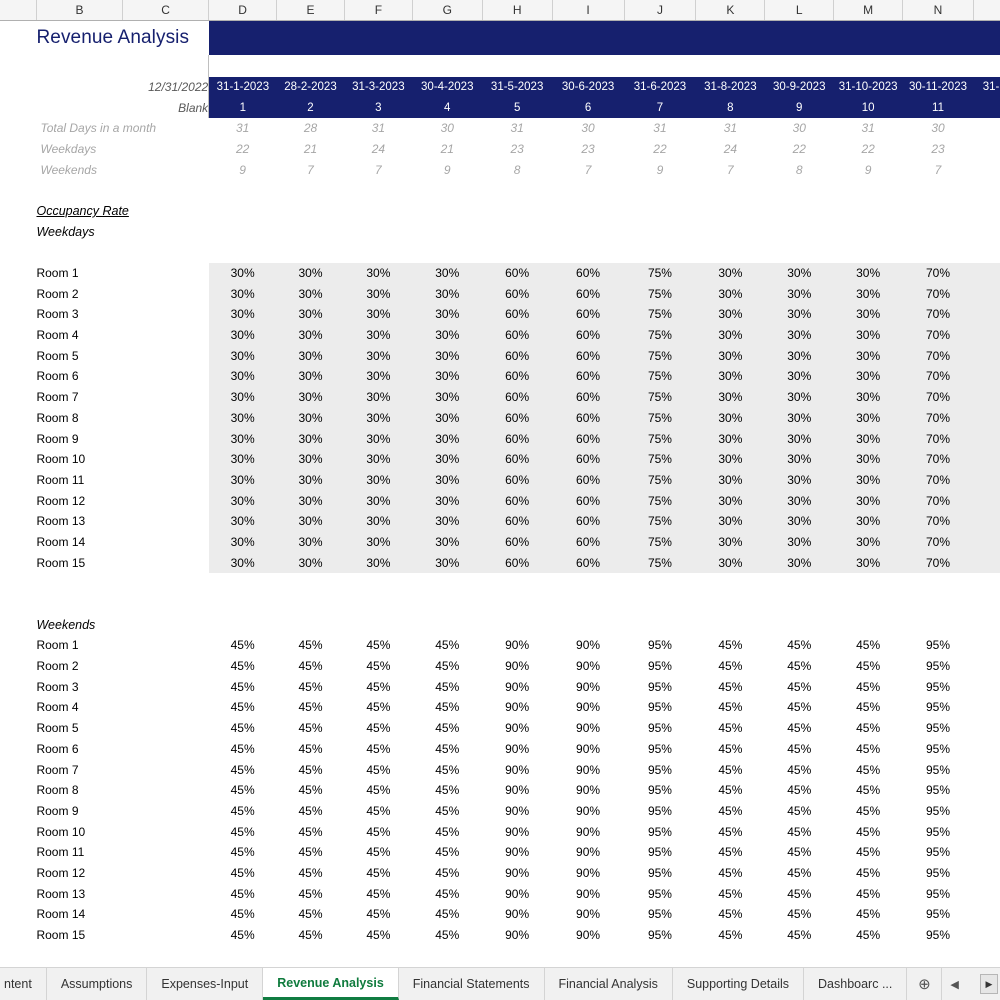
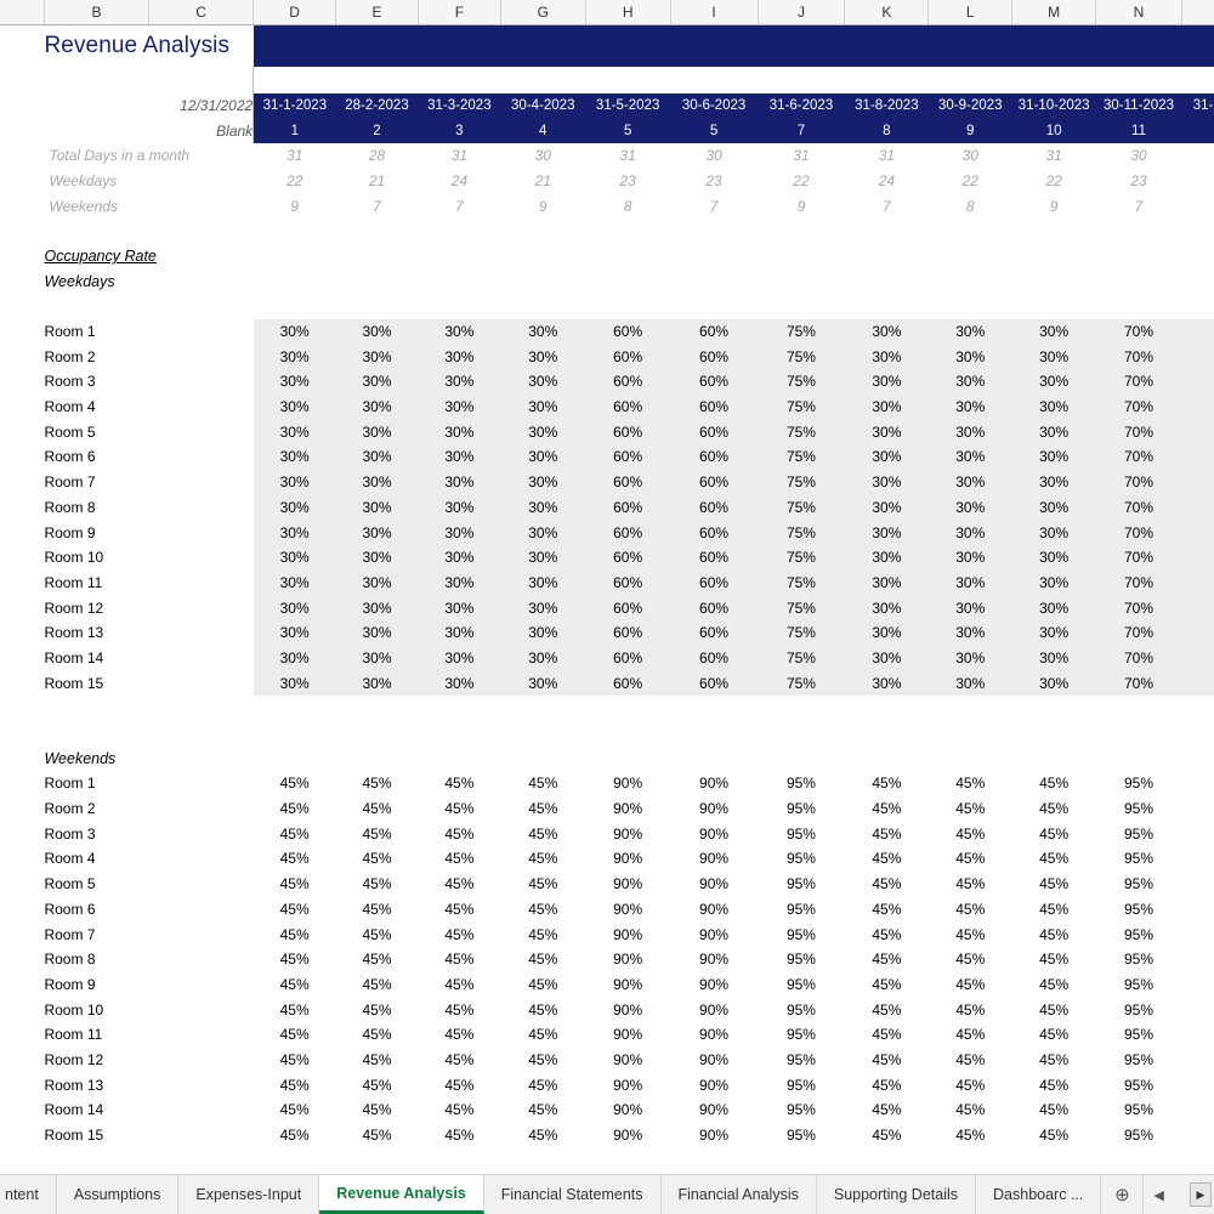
  	B	C	D	E	F	G	H	I	J	K	L	M	N
  	Revenue Analysis
  		12/31/2022	31-1-2023	28-2-2023	31-3-2023	30-4-2023	31-5-2023	30-6-2023	31-6-2023	31-8-2023	30-9-2023	31-10-2023	30-11-2023	31-
- 		Blank	1	2	3	4	5	6	7	8	9	10	11
+ 		Blank	1	2	3	4	5	5	7	8	9	10	11
  	Total Days in a month	31	28	31	30	31	30	31	31	30	31	30
  	Weekdays	22	21	24	21	23	23	22	24	22	22	23
  	Weekends	9	7	7	9	8	7	9	7	8	9	7
  	Occupancy Rate
  	Weekdays
  	Room 1	30%	30%	30%	30%	60%	60%	75%	30%	30%	30%	70%
  	Room 2	30%	30%	30%	30%	60%	60%	75%	30%	30%	30%	70%
  	Room 3	30%	30%	30%	30%	60%	60%	75%	30%	30%	30%	70%
  	Room 4	30%	30%	30%	30%	60%	60%	75%	30%	30%	30%	70%
  	Room 5	30%	30%	30%	30%	60%	60%	75%	30%	30%	30%	70%
  	Room 6	30%	30%	30%	30%	60%	60%	75%	30%	30%	30%	70%
  	Room 7	30%	30%	30%	30%	60%	60%	75%	30%	30%	30%	70%
  	Room 8	30%	30%	30%	30%	60%	60%	75%	30%	30%	30%	70%
  	Room 9	30%	30%	30%	30%	60%	60%	75%	30%	30%	30%	70%
  	Room 10	30%	30%	30%	30%	60%	60%	75%	30%	30%	30%	70%
  	Room 11	30%	30%	30%	30%	60%	60%	75%	30%	30%	30%	70%
  	Room 12	30%	30%	30%	30%	60%	60%	75%	30%	30%	30%	70%
  	Room 13	30%	30%	30%	30%	60%	60%	75%	30%	30%	30%	70%
  	Room 14	30%	30%	30%	30%	60%	60%	75%	30%	30%	30%	70%
  	Room 15	30%	30%	30%	30%	60%	60%	75%	30%	30%	30%	70%
  	Weekends
  	Room 1	45%	45%	45%	45%	90%	90%	95%	45%	45%	45%	95%
  	Room 2	45%	45%	45%	45%	90%	90%	95%	45%	45%	45%	95%
  	Room 3	45%	45%	45%	45%	90%	90%	95%	45%	45%	45%	95%
  	Room 4	45%	45%	45%	45%	90%	90%	95%	45%	45%	45%	95%
  	Room 5	45%	45%	45%	45%	90%	90%	95%	45%	45%	45%	95%
  	Room 6	45%	45%	45%	45%	90%	90%	95%	45%	45%	45%	95%
  	Room 7	45%	45%	45%	45%	90%	90%	95%	45%	45%	45%	95%
  	Room 8	45%	45%	45%	45%	90%	90%	95%	45%	45%	45%	95%
  	Room 9	45%	45%	45%	45%	90%	90%	95%	45%	45%	45%	95%
  	Room 10	45%	45%	45%	45%	90%	90%	95%	45%	45%	45%	95%
  	Room 11	45%	45%	45%	45%	90%	90%	95%	45%	45%	45%	95%
  	Room 12	45%	45%	45%	45%	90%	90%	95%	45%	45%	45%	95%
  	Room 13	45%	45%	45%	45%	90%	90%	95%	45%	45%	45%	95%
  	Room 14	45%	45%	45%	45%	90%	90%	95%	45%	45%	45%	95%
  	Room 15	45%	45%	45%	45%	90%	90%	95%	45%	45%	45%	95%
  ntent
  Assumptions
  Expenses-Input
  Revenue Analysis
  Financial Statements
  Financial Analysis
  Supporting Details
  Dashboarc ...
  ⊕
  ◀
  ▶
